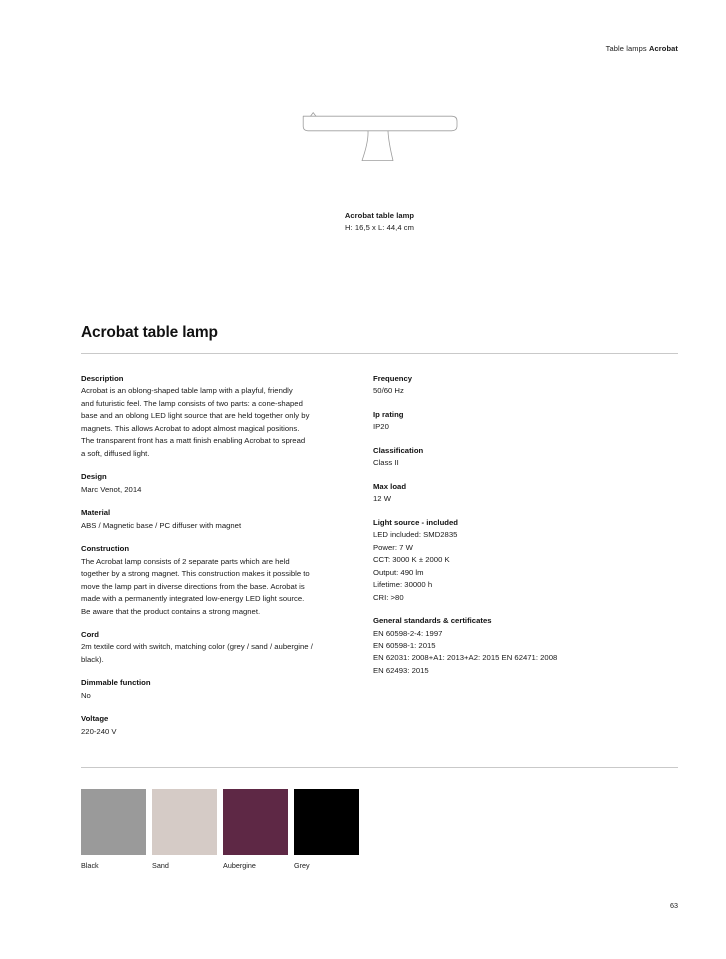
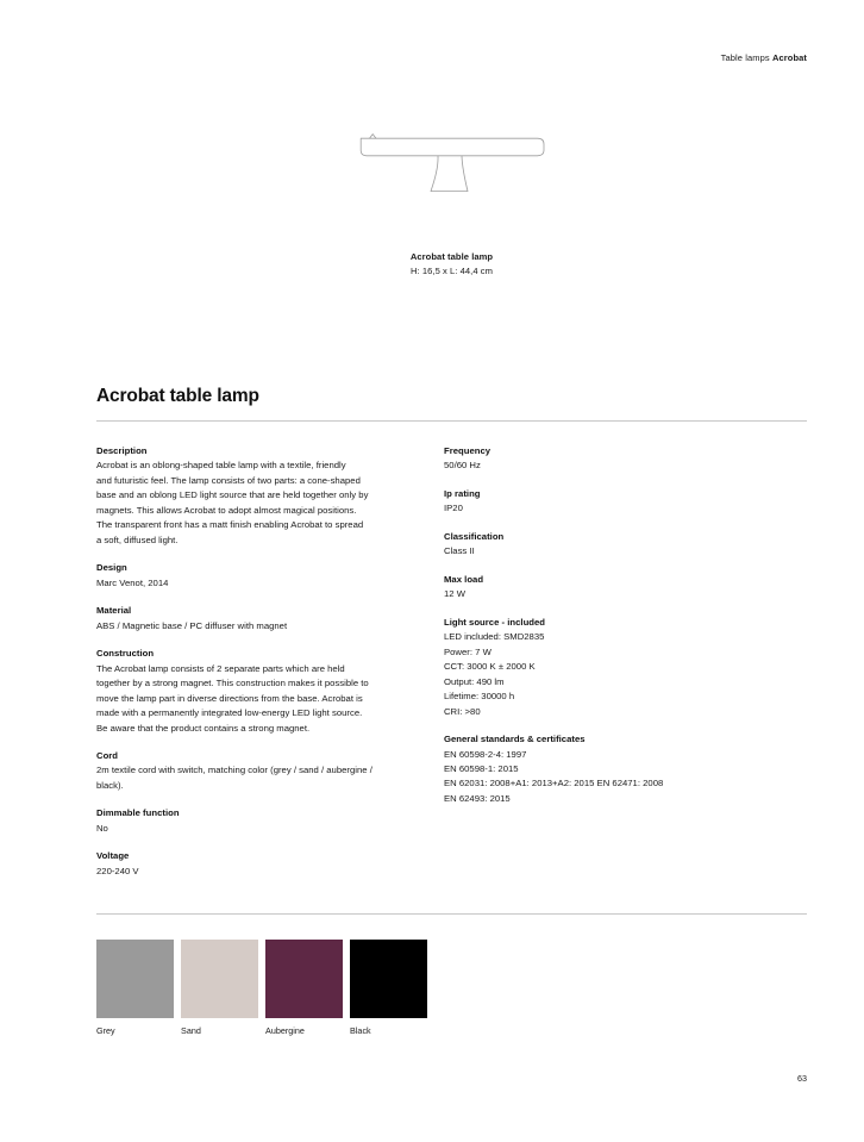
  Table lamps Acrobat
  Acrobat table lamp
  H: 16,5 x L: 44,4 cm
  Acrobat table lamp
  Description
- Acrobat is an oblong-shaped table lamp with a playful, friendly
+ Acrobat is an oblong-shaped table lamp with a textile, friendly
  and futuristic feel. The lamp consists of two parts: a cone-shaped
  base and an oblong LED light source that are held together only by
  magnets. This allows Acrobat to adopt almost magical positions.
  The transparent front has a matt finish enabling Acrobat to spread
  a soft, diffused light.
  Design
  Marc Venot, 2014
  Material
  ABS / Magnetic base / PC diffuser with magnet
  Construction
  The Acrobat lamp consists of 2 separate parts which are held
  together by a strong magnet. This construction makes it possible to
  move the lamp part in diverse directions from the base. Acrobat is
  made with a permanently integrated low-energy LED light source.
  Be aware that the product contains a strong magnet.
  Cord
  2m textile cord with switch, matching color (grey / sand / aubergine /
  black).
  Dimmable function
  No
  Voltage
  220-240 V
  Frequency
  50/60 Hz
  Ip rating
  IP20
  Classification
  Class II
  Max load
  12 W
  Light source - included
  LED included: SMD2835
  Power: 7 W
  CCT: 3000 K ± 2000 K
  Output: 490 lm
  Lifetime: 30000 h
  CRI: >80
  General standards & certificates
  EN 60598-2-4: 1997
  EN 60598-1: 2015
  EN 62031: 2008+A1: 2013+A2: 2015 EN 62471: 2008
  EN 62493: 2015
- Black
+ Grey
  Sand
  Aubergine
- Grey
+ Black
  63
